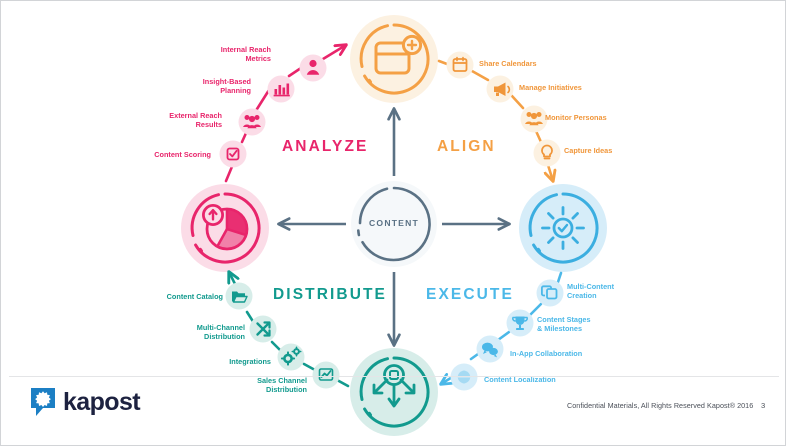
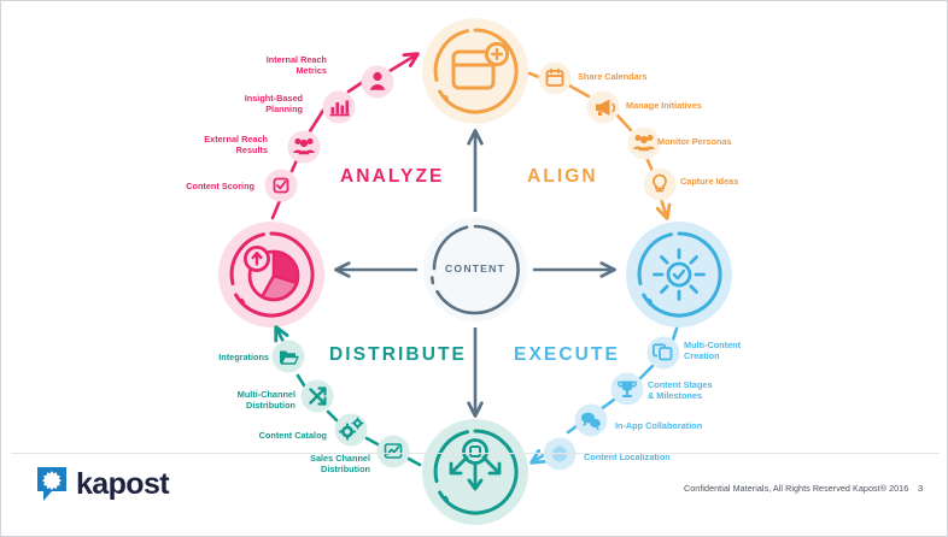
  ANALYZE
  ALIGN
  EXECUTE
  DISTRIBUTE
  CONTENT
  Internal Reach
  Metrics
  Insight-Based
  Planning
  External Reach
  Results
  Content Scoring
  Share Calendars
  Manage Initiatives
  Monitor Personas
  Capture Ideas
  Multi-Content
  Creation
  Content Stages
  & Milestones
  In-App Collaboration
  Content Localization
- Content Catalog
+ Integrations
  Multi-Channel
  Distribution
- Integrations
+ Content Catalog
  Sales Channel
  Distribution
  kapost
  Confidential Materials, All Rights Reserved Kapost® 2016
  3
